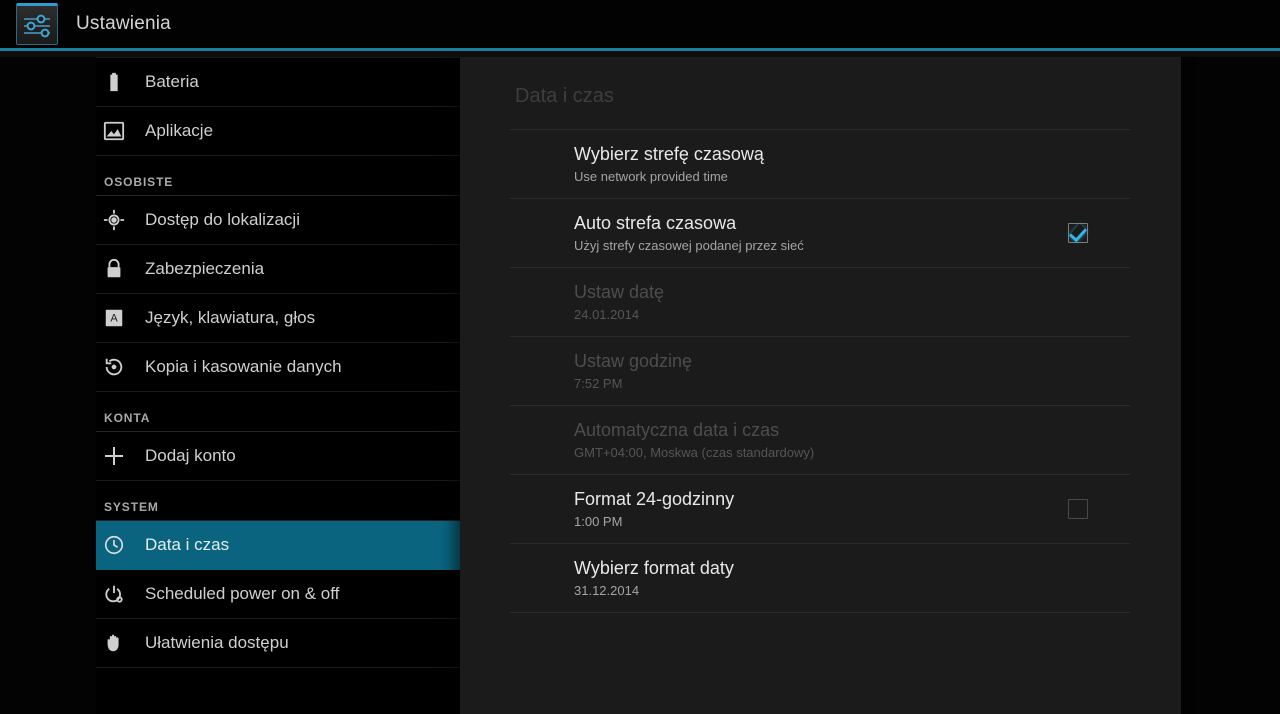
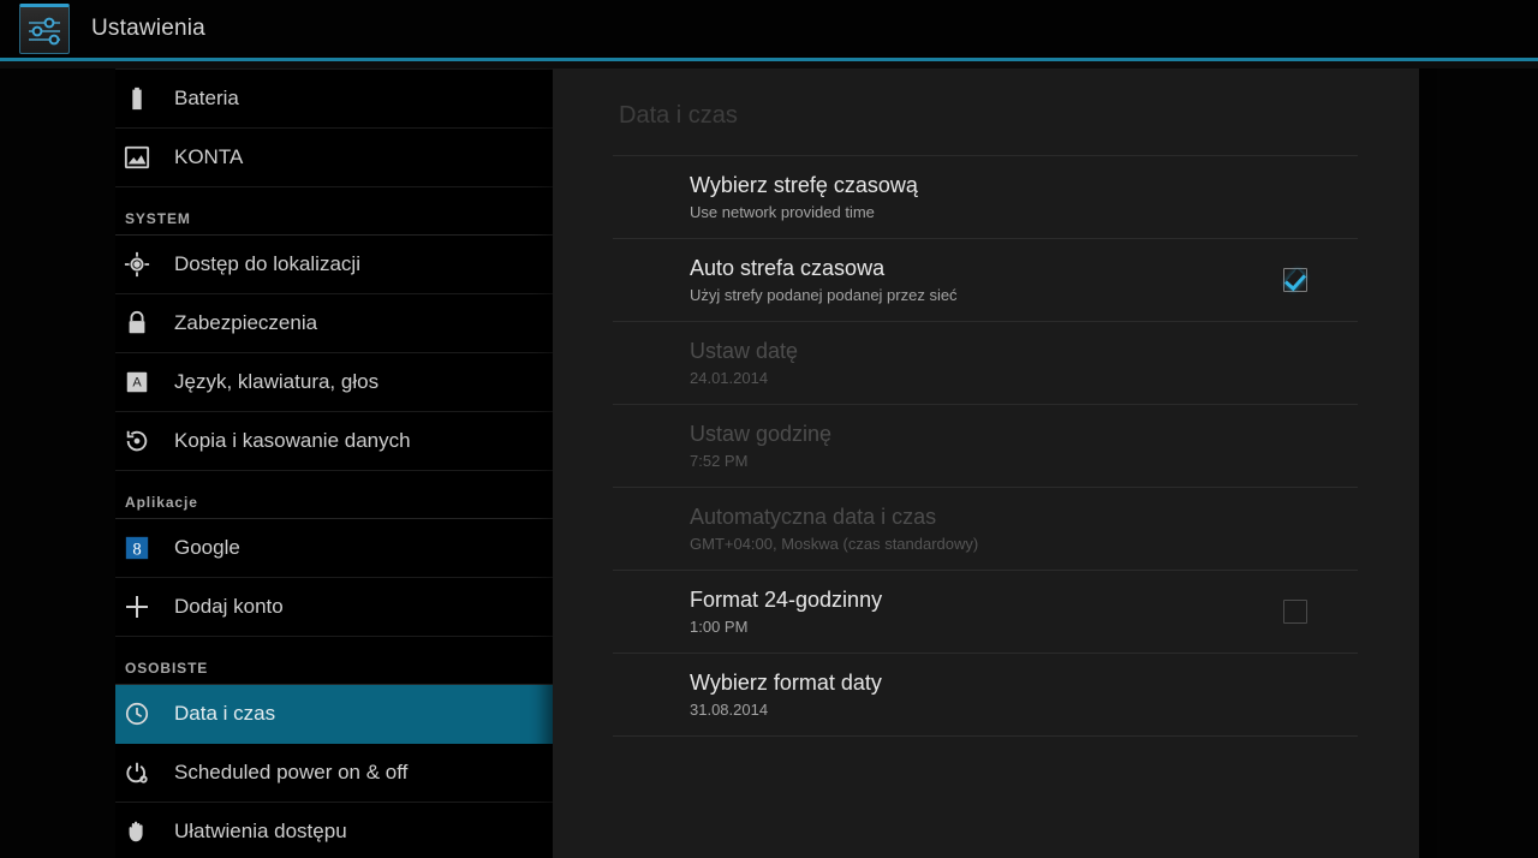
  Ustawienia
  Bateria
- Aplikacje
+ KONTA
- OSOBISTE
+ SYSTEM
  Dostęp do lokalizacji
  Zabezpieczenia
  A
  Język, klawiatura, głos
  Kopia i kasowanie danych
- KONTA
+ Aplikacje
+ 8
+ Google
  Dodaj konto
- SYSTEM
+ OSOBISTE
  Data i czas
  Scheduled power on & off
  Ułatwienia dostępu
  Data i czas
  Wybierz strefę czasową
  Use network provided time
  Auto strefa czasowa
- Użyj strefy czasowej podanej przez sieć
+ Użyj strefy podanej podanej przez sieć
  Ustaw datę
  24.01.2014
  Ustaw godzinę
  7:52 PM
  Automatyczna data i czas
  GMT+04:00, Moskwa (czas standardowy)
  Format 24-godzinny
  1:00 PM
  Wybierz format daty
- 31.12.2014
+ 31.08.2014
